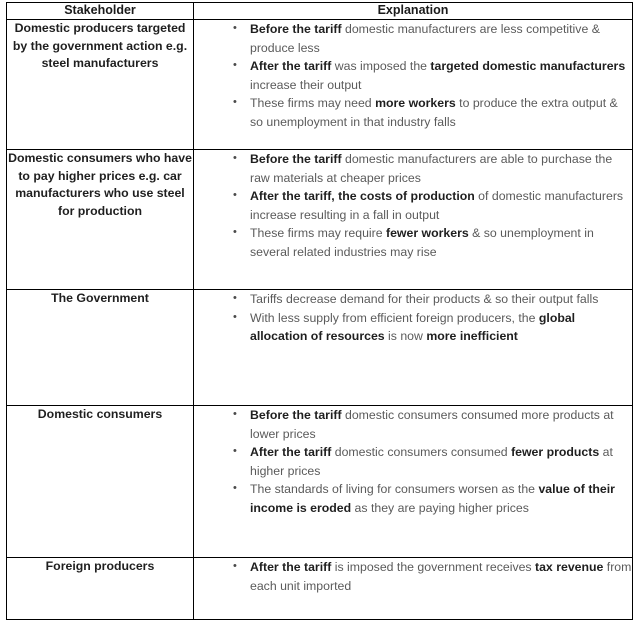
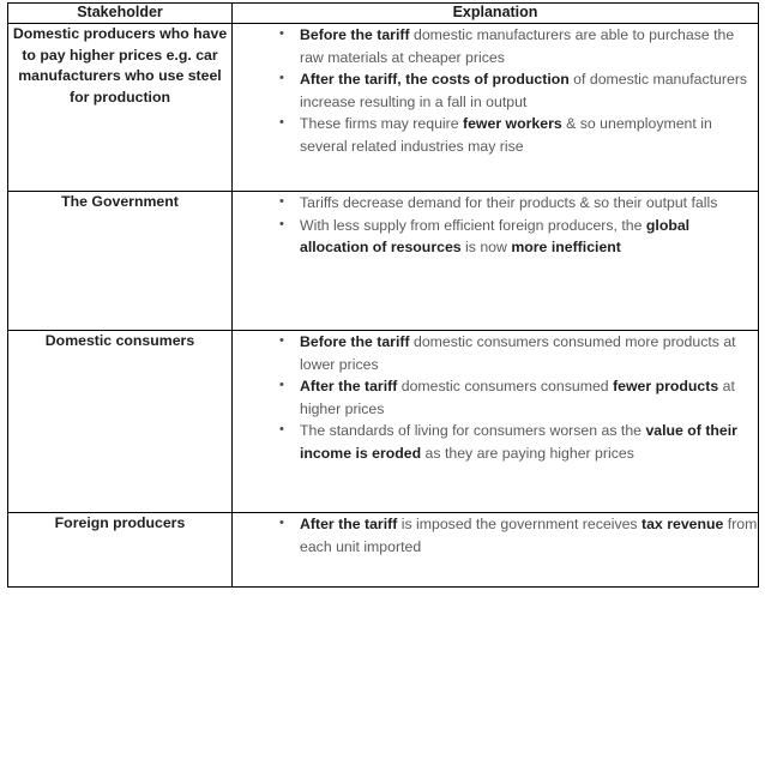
  Stakeholder	Explanation
- Domestic producers targeted by the government action e.g. steel manufacturers	Before the tariff domestic manufacturers are less competitive & produce lessAfter the tariff was imposed the targeted domestic manufacturers increase their outputThese firms may need more workers to produce the extra output & so unemployment in that industry falls
- Domestic consumers who have to pay higher prices e.g. car manufacturers who use steel for production	Before the tariff domestic manufacturers are able to purchase the raw materials at cheaper pricesAfter the tariff, the costs of production of domestic manufacturers increase resulting in a fall in outputThese firms may require fewer workers & so unemployment in several related industries may rise
+ Domestic producers who have to pay higher prices e.g. car manufacturers who use steel for production	Before the tariff domestic manufacturers are able to purchase the raw materials at cheaper pricesAfter the tariff, the costs of production of domestic manufacturers increase resulting in a fall in outputThese firms may require fewer workers & so unemployment in several related industries may rise
  The Government	Tariffs decrease demand for their products & so their output fallsWith less supply from efficient foreign producers, the global allocation of resources is now more inefficient
  Domestic consumers	Before the tariff domestic consumers consumed more products at lower pricesAfter the tariff domestic consumers consumed fewer products at higher pricesThe standards of living for consumers worsen as the value of their income is eroded as they are paying higher prices
  Foreign producers	After the tariff is imposed the government receives tax revenue from each unit imported
